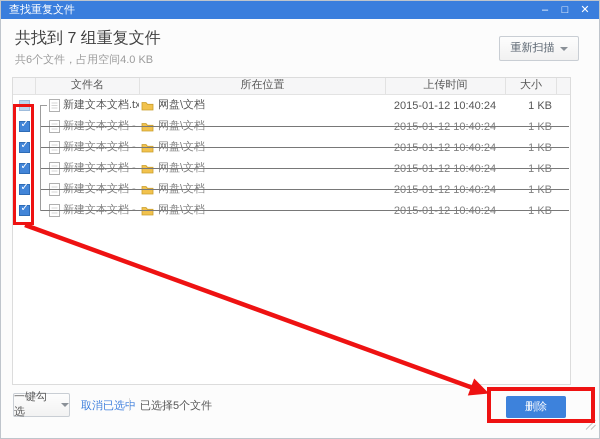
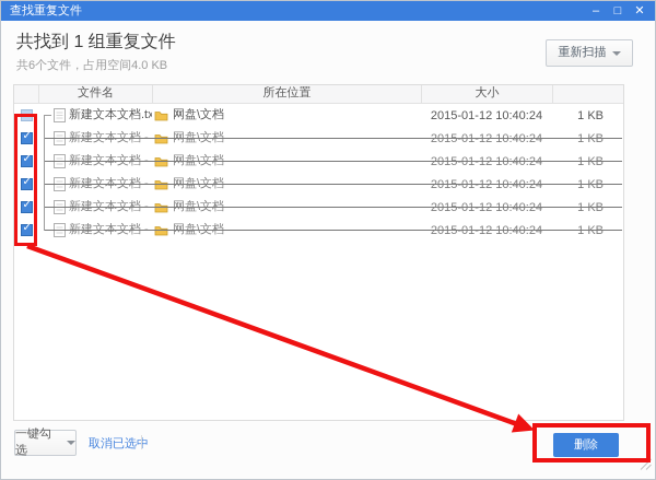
  查找重复文件
  –
  □
  ✕
- 共找到 7 组重复文件
+ 共找到 1 组重复文件
  共6个文件，占用空间4.0 KB
  重新扫描
  文件名
  所在位置
- 上传时间
  大小
  新建文本文档.tx
  网盘\文档
  2015-01-12 10:40:24
  1 KB
  一键勾选
  取消已选中
- 已选择5个文件
  删除
